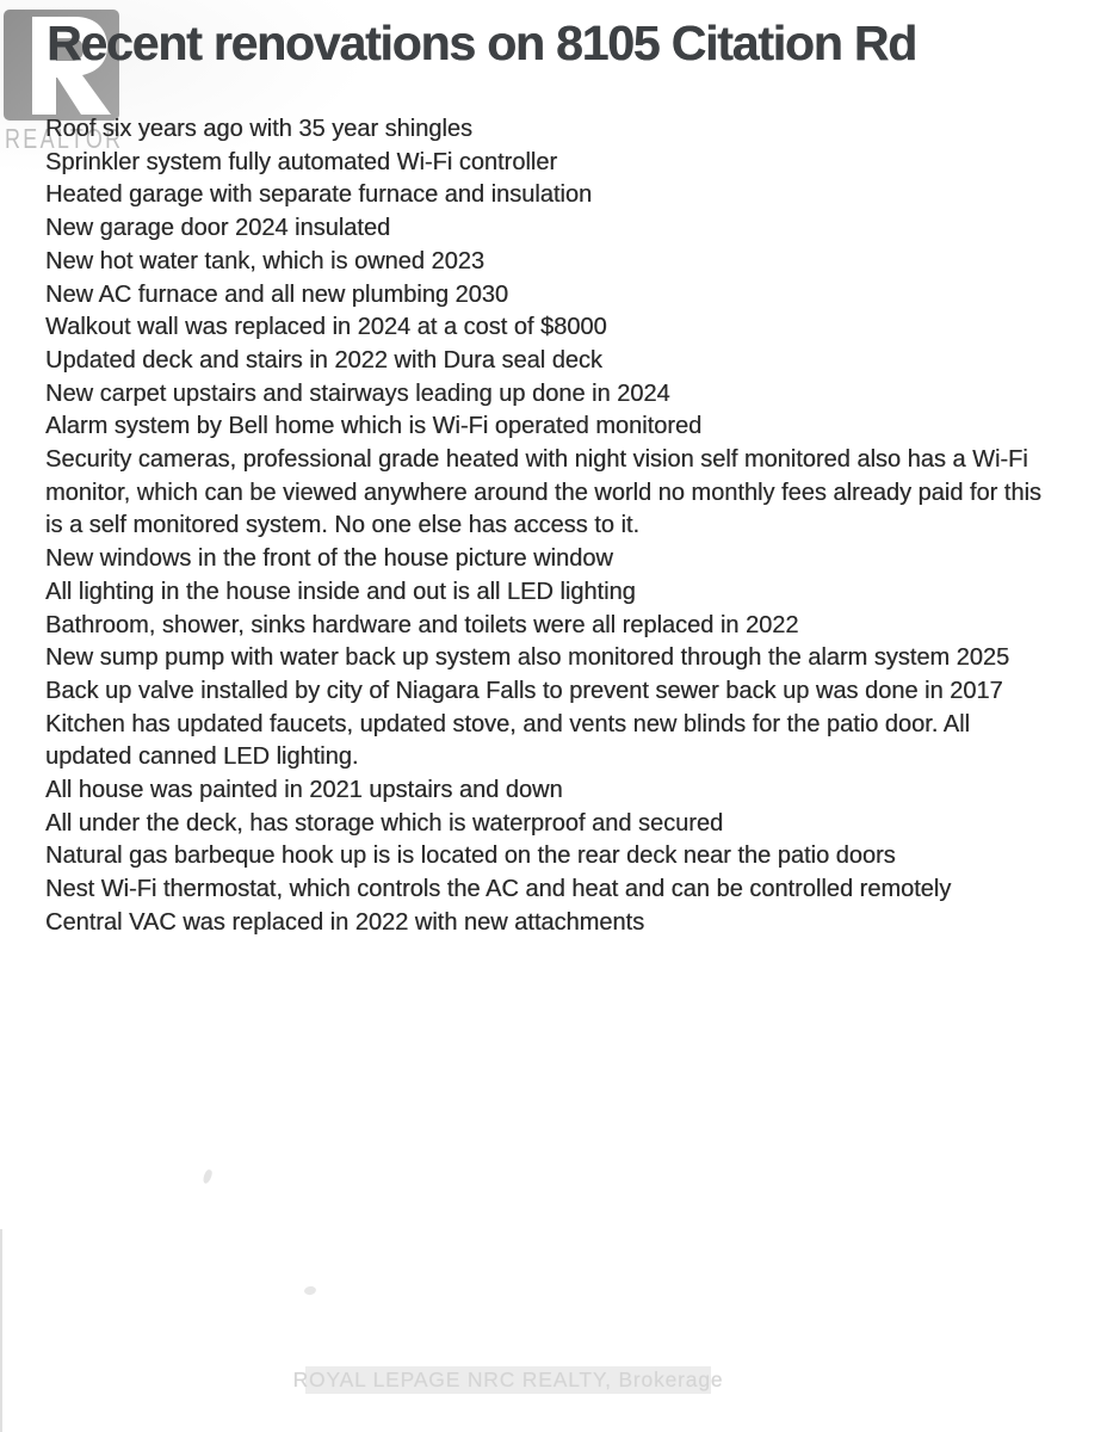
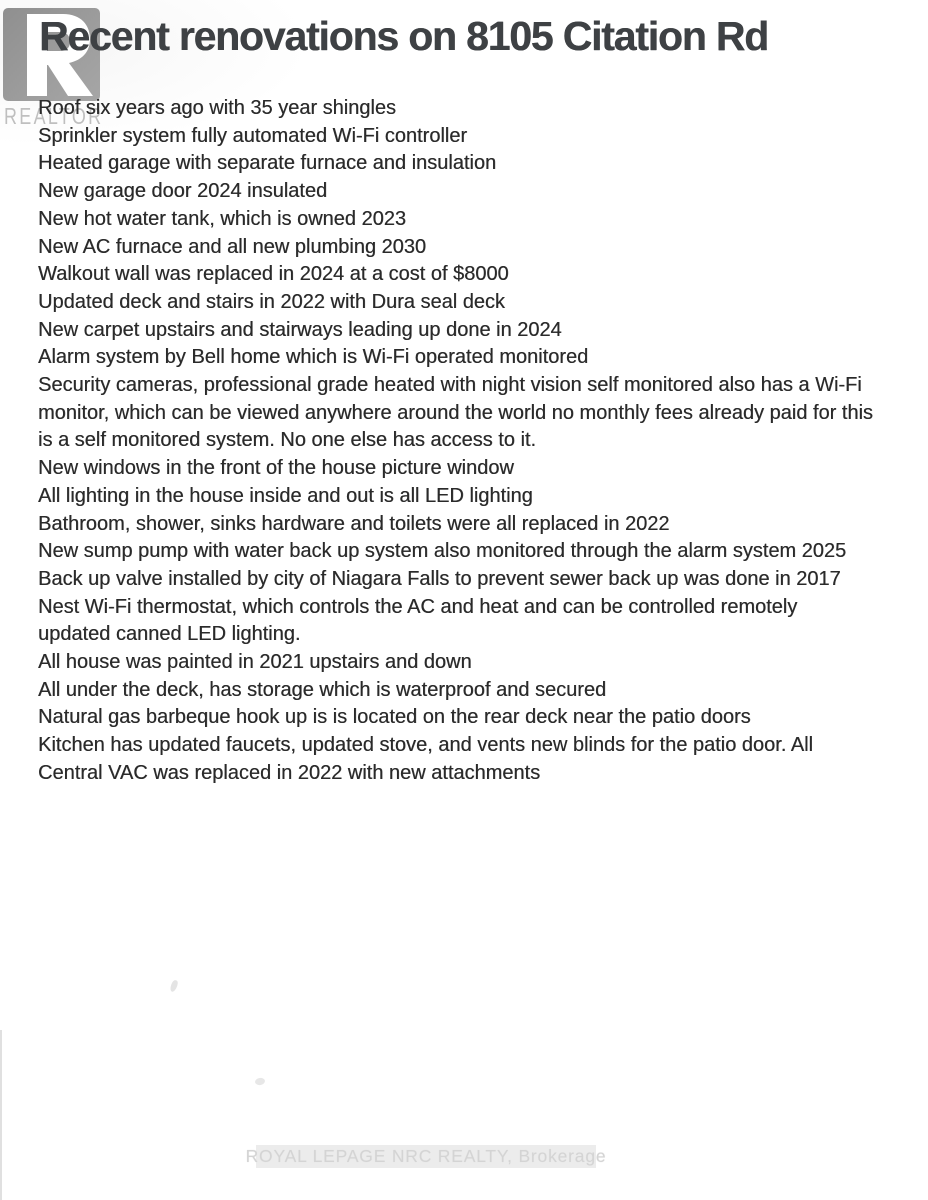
  REALTOR
  Recent renovations on 8105 Citation Rd
  Roof six years ago with 35 year shingles
  Sprinkler system fully automated Wi-Fi controller
  Heated garage with separate furnace and insulation
  New garage door 2024 insulated
  New hot water tank, which is owned 2023
  New AC furnace and all new plumbing 2030
  Walkout wall was replaced in 2024 at a cost of $8000
  Updated deck and stairs in 2022 with Dura seal deck
  New carpet upstairs and stairways leading up done in 2024
  Alarm system by Bell home which is Wi-Fi operated monitored
  Security cameras, professional grade heated with night vision self monitored also has a Wi-Fi
  monitor, which can be viewed anywhere around the world no monthly fees already paid for this
  is a self monitored system. No one else has access to it.
  New windows in the front of the house picture window
  All lighting in the house inside and out is all LED lighting
  Bathroom, shower, sinks hardware and toilets were all replaced in 2022
  New sump pump with water back up system also monitored through the alarm system 2025
  Back up valve installed by city of Niagara Falls to prevent sewer back up was done in 2017
- Kitchen has updated faucets, updated stove, and vents new blinds for the patio door. All
+ Nest Wi-Fi thermostat, which controls the AC and heat and can be controlled remotely
  updated canned LED lighting.
  All house was painted in 2021 upstairs and down
  All under the deck, has storage which is waterproof and secured
  Natural gas barbeque hook up is is located on the rear deck near the patio doors
- Nest Wi-Fi thermostat, which controls the AC and heat and can be controlled remotely
+ Kitchen has updated faucets, updated stove, and vents new blinds for the patio door. All
  Central VAC was replaced in 2022 with new attachments
  ROYAL LEPAGE NRC REALTY, Brokerage
